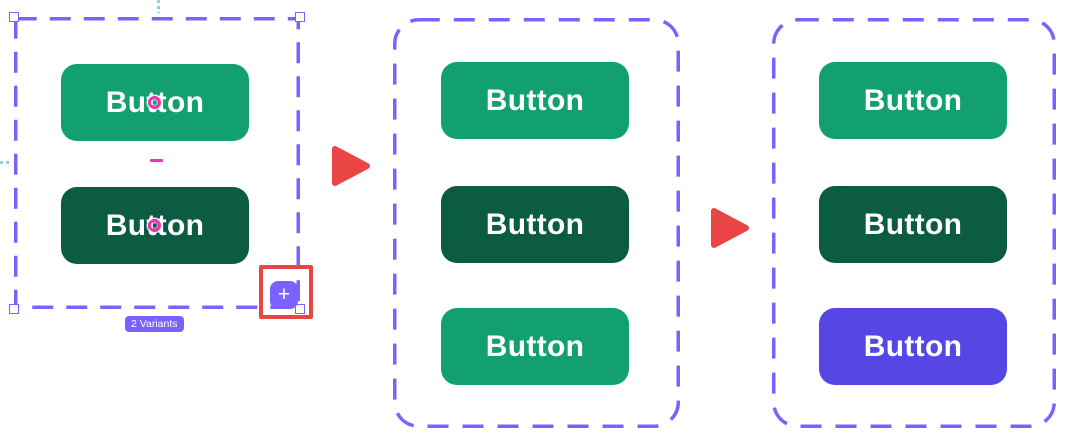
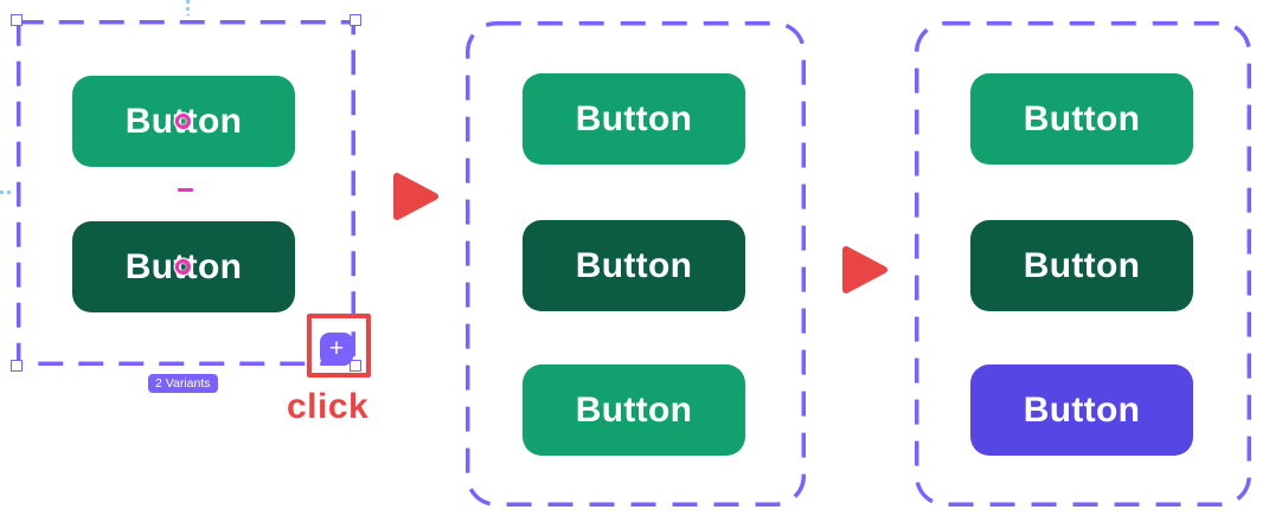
  Button
  Button
  2 Variants
  +
+ click
  Button
  Button
  Button
  Button
  Button
  Button
